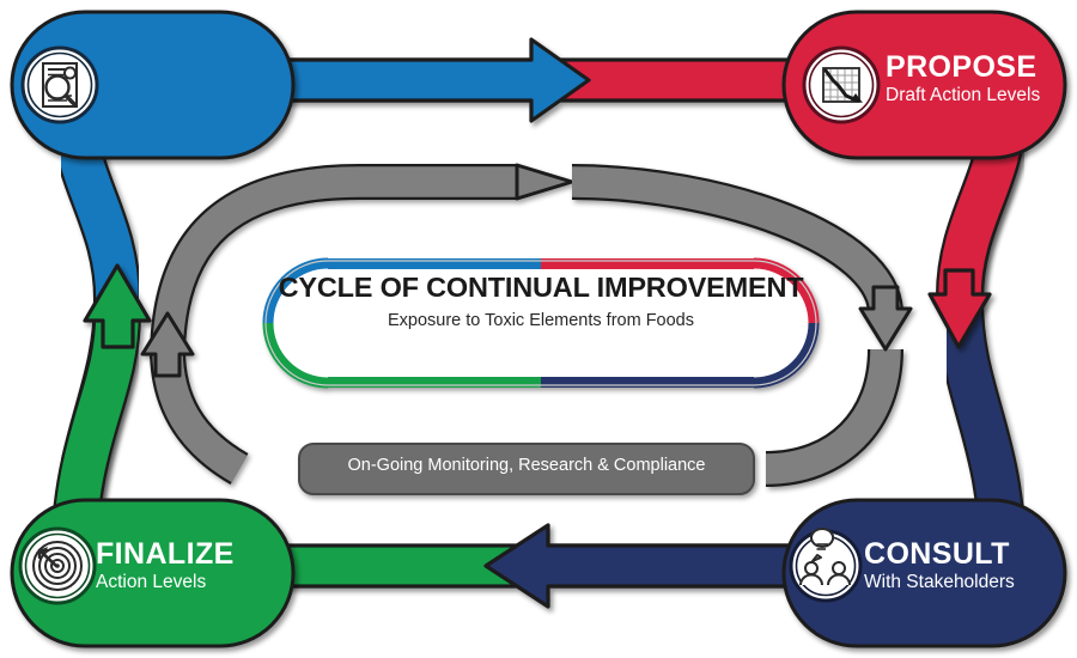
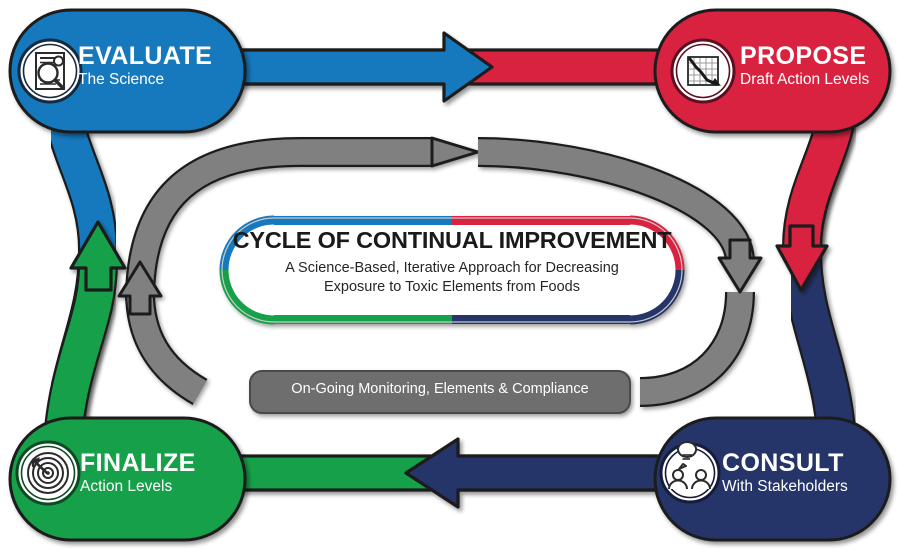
+ EVALUATE
+ The Science
  PROPOSE
  Draft Action Levels
  CONSULT
  With Stakeholders
  FINALIZE
  Action Levels
  CYCLE OF CONTINUAL IMPROVEMENT
+ A Science-Based, Iterative Approach for Decreasing
  Exposure to Toxic Elements from Foods
- On-Going Monitoring, Research & Compliance
+ On-Going Monitoring, Elements & Compliance
